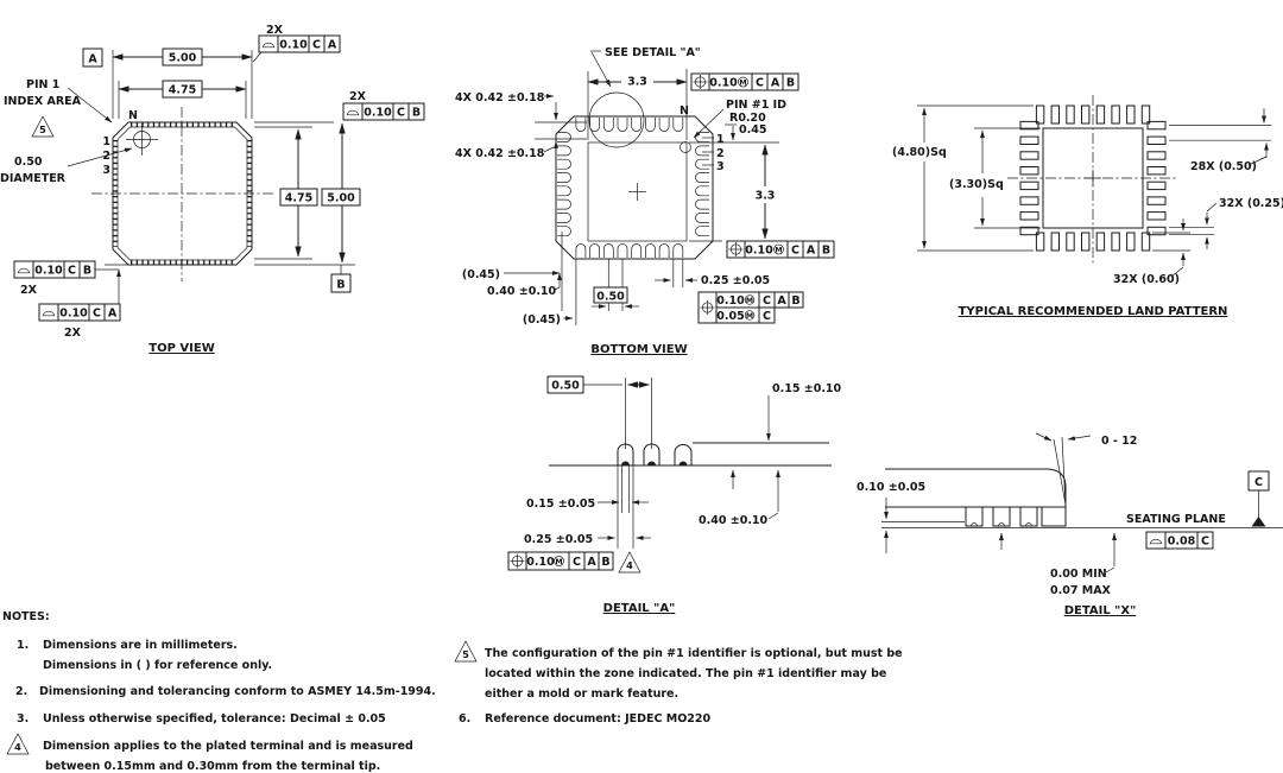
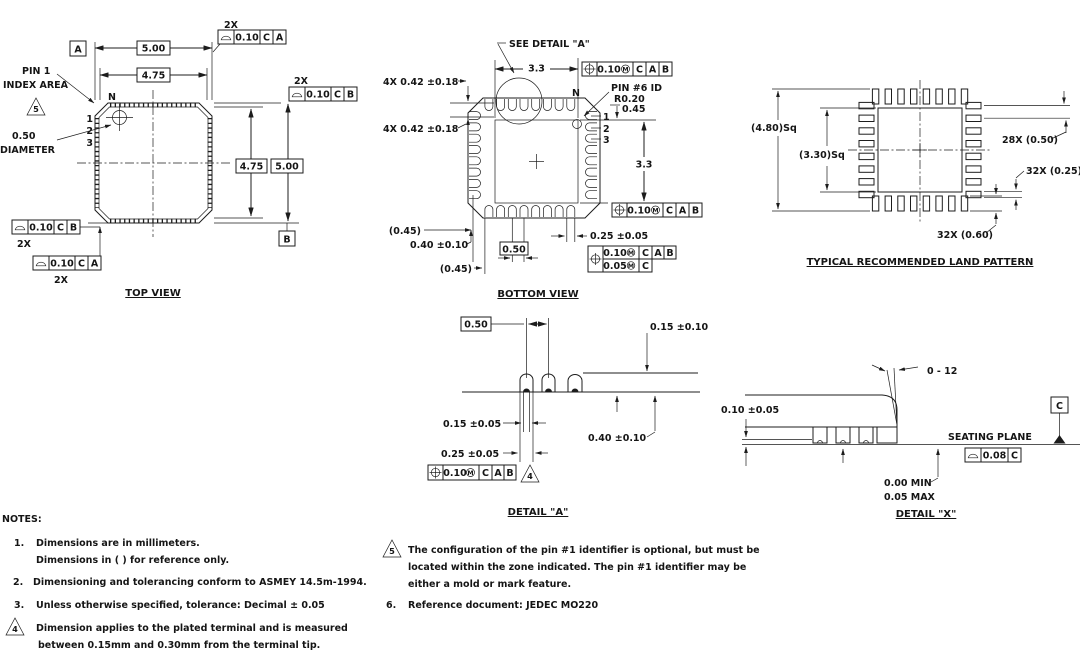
  1
  2
  3
  N
  PIN 1
  INDEX AREA
  5
  0.50
  DIAMETER
  5.00
  A
  4.75
  2X
  0.10
  C
  A
  2X
  0.10
  C
  B
  4.75
  5.00
  B
  0.10
  C
  B
  2X
  0.10
  C
  A
  2X
  TOP VIEW
  SEE DETAIL "A"
  3.3
  0.10
  C
  A
  B
  4X 0.42 ±0.18
  4X 0.42 ±0.18
- PIN #1 ID
+ PIN #6 ID
  R0.20
  0.45
  N
  1
  2
  3
  3.3
  0.10
  C
  A
  B
  (0.45)
  0.40 ±0.10
  (0.45)
  0.50
  0.25 ±0.05
  0.10
  C
  A
  B
  0.05
  C
  BOTTOM VIEW
  (4.80)Sq
  (3.30)Sq
  28X (0.50)
  32X (0.25
  32X (0.60)
  TYPICAL RECOMMENDED LAND PATTERN
  0.50
  0.15 ±0.10
  0.40 ±0.10
  0.15 ±0.05
  0.25 ±0.05
  0.10
  C
  A
  B
  4
  DETAIL "A"
  0 - 12
  0.10 ±0.05
  SEATING PLANE
  0.08
  C
  C
  0.00 MIN
- 0.07 MAX
+ 0.05 MAX
  DETAIL "X"
  NOTES:
  1.
  Dimensions are in millimeters.
  Dimensions in ( ) for reference only.
  2.
  Dimensioning and tolerancing conform to ASMEY 14.5m-1994.
  3.
  Unless otherwise specified, tolerance: Decimal ± 0.05
  4
  Dimension applies to the plated terminal and is measured
  between 0.15mm and 0.30mm from the terminal tip.
  5
  The configuration of the pin #1 identifier is optional, but must be
  located within the zone indicated. The pin #1 identifier may be
  either a mold or mark feature.
  6.
  Reference document: JEDEC MO220
